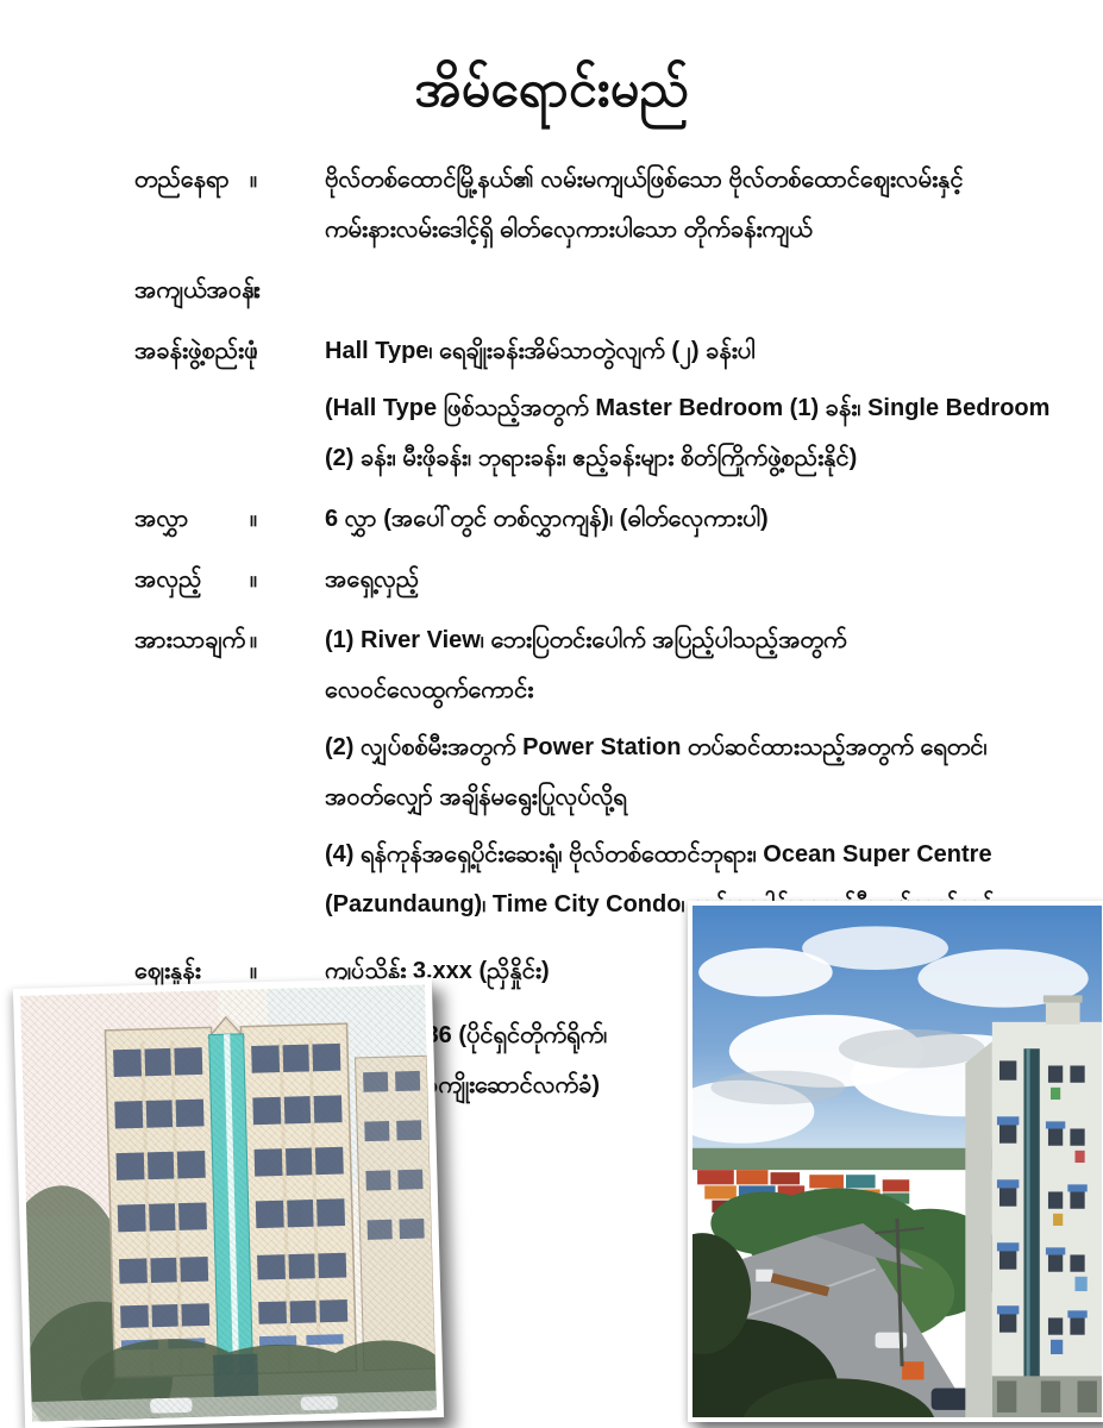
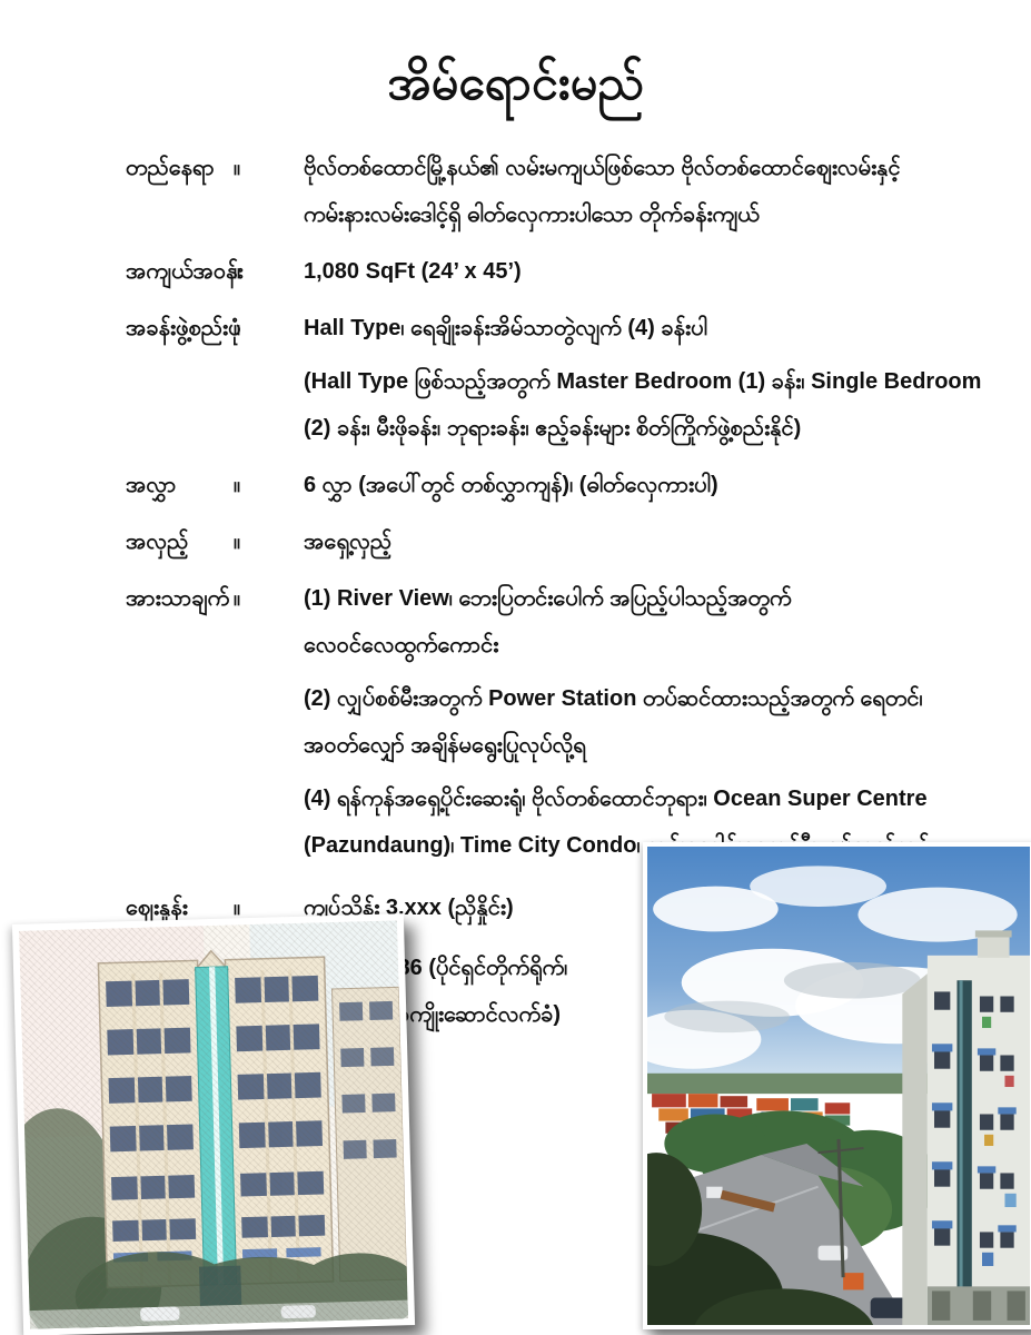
  အိမ်ရောင်းမည်
  တည်နေရာ
  ။
  ဗိုလ်တစ်ထောင်မြို့နယ်၏ လမ်းမကျယ်ဖြစ်သော ဗိုလ်တစ်ထောင်ဈေးလမ်းနှင့်
  ကမ်းနားလမ်းဒေါင့်ရှိ ဓါတ်လှေကားပါသော တိုက်ခန်းကျယ်
  အကျယ်အဝန်
  ။
+ 1,080 SqFt (24’ x 45’)
  အခန်းဖွဲ့စည်း
  ။
- Hall Type၊ ရေချိုးခန်းအိမ်သာတွဲလျက် (၂) ခန်းပါ
+ Hall Type၊ ရေချိုးခန်းအိမ်သာတွဲလျက် (4) ခန်းပါ
  (Hall Type ဖြစ်သည့်အတွက် Master Bedroom (1) ခန်း၊ Single Bedroom
  (2) ခန်း၊ မီးဖိုခန်း၊ ဘုရားခန်း၊ ဧည့်ခန်းများ စိတ်ကြိုက်ဖွဲ့စည်းနိုင်)
  အလွှာ
  ။
  6 လွှာ (အပေါ်တွင် တစ်လွှာကျန်)၊ (ဓါတ်လှေကားပါ)
  အလှည့်
  ။
  အရှေ့လှည့်
  အားသာချက်
  ။
  (1) River View၊ ဘေးပြတင်းပေါက် အပြည့်ပါသည့်အတွက်
  လေဝင်လေထွက်ကောင်း
  (2) လျှပ်စစ်မီးအတွက် Power Station တပ်ဆင်ထားသည့်အတွက် ရေတင်၊
  အဝတ်လျှော် အချိန်မရွေးပြုလုပ်လို့ရ
  (4) ရန်ကုန်အရှေ့ပိုင်းဆေးရုံ၊ ဗိုလ်တစ်ထောင်ဘုရား၊ Ocean Super Centre
  ဈေးနှုန်း
  ။
  ကျပ်သိန်း 3,xxx (ညှိနှိုင်း)
  6 (ပိုင်ရှင်တိုက်ရိုက်၊
  ကျိုးဆောင်လက်ခံ)
